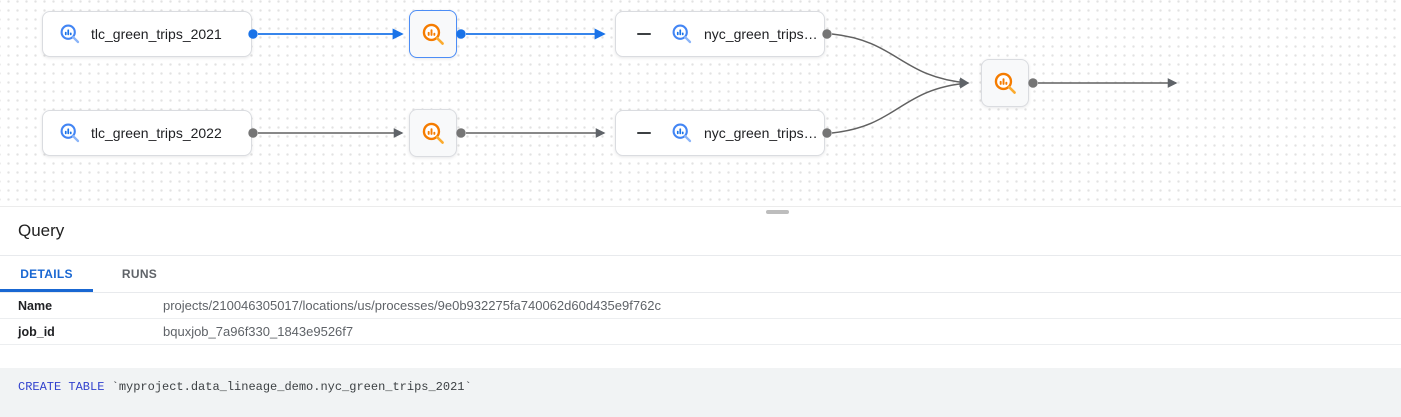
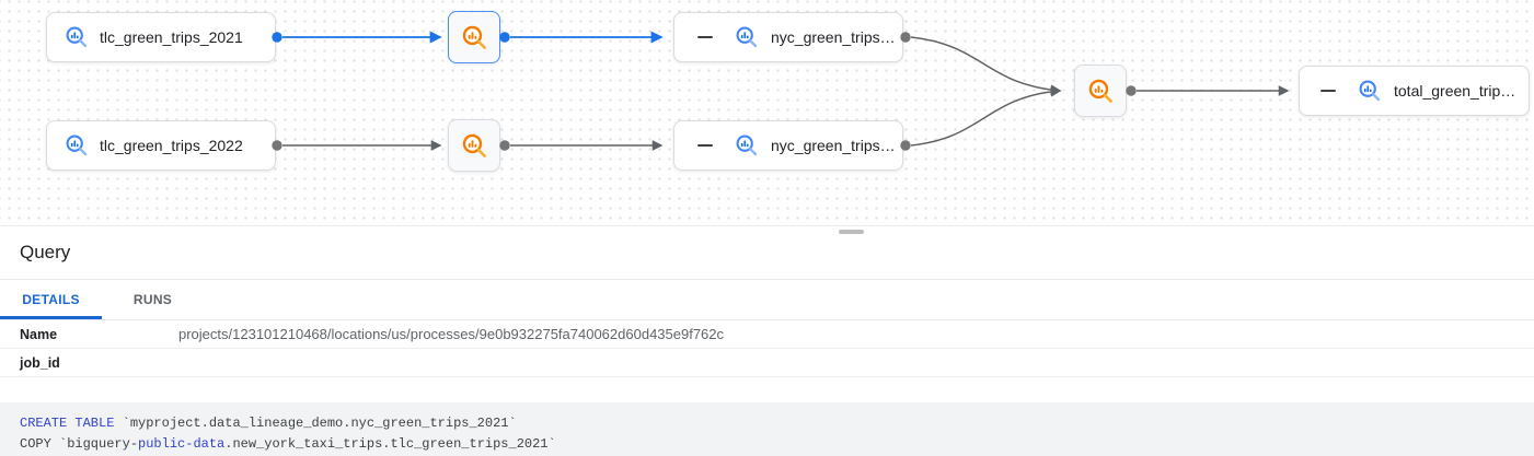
  tlc_green_trips_2021
  nyc_green_trips…
  tlc_green_trips_2022
  nyc_green_trips…
+ total_green_trip…
  Query
  DETAILS
  RUNS
  Name
- projects/210046305017/locations/us/processes/9e0b932275fa740062d60d435e9f762c
+ projects/123101210468/locations/us/processes/9e0b932275fa740062d60d435e9f762c
  job_id
- bquxjob_7a96f330_1843e9526f7
  CREATE TABLE `myproject.data_lineage_demo.nyc_green_trips_2021`
+ COPY `bigquery-public-data.new_york_taxi_trips.tlc_green_trips_2021`
